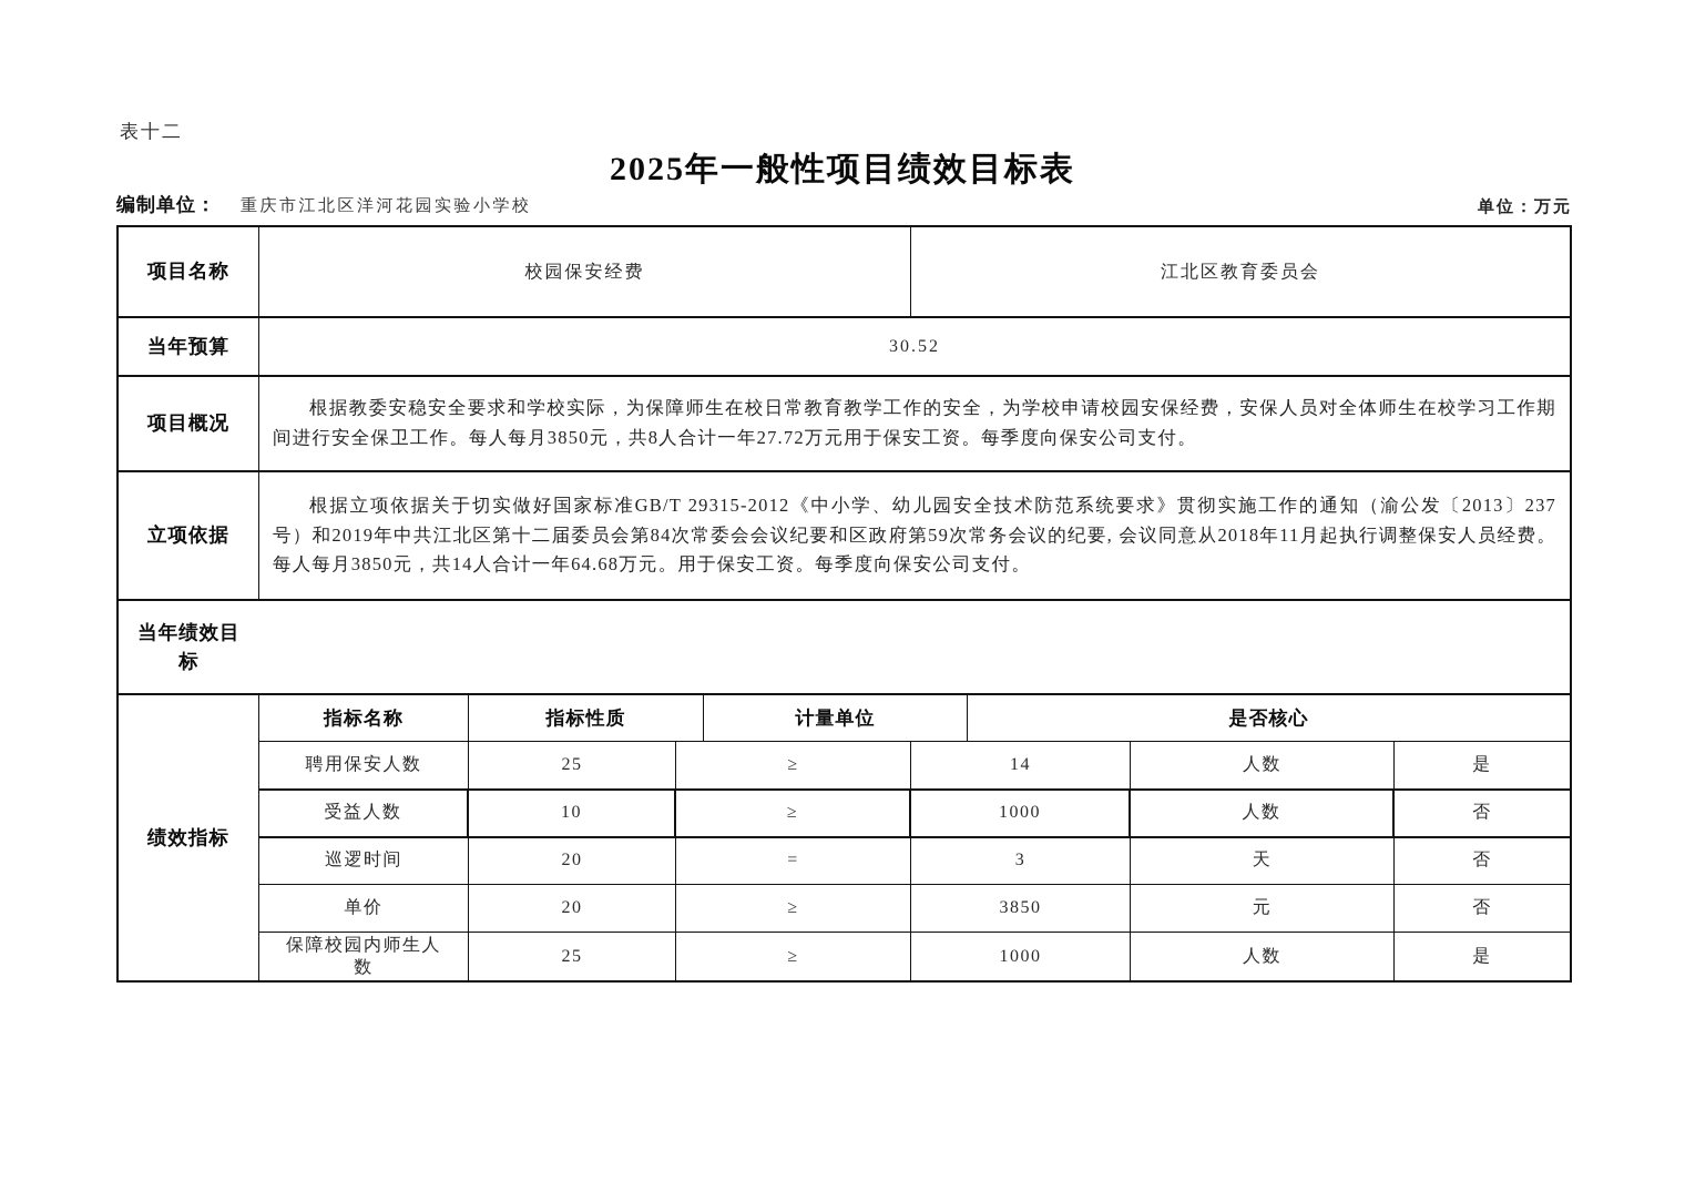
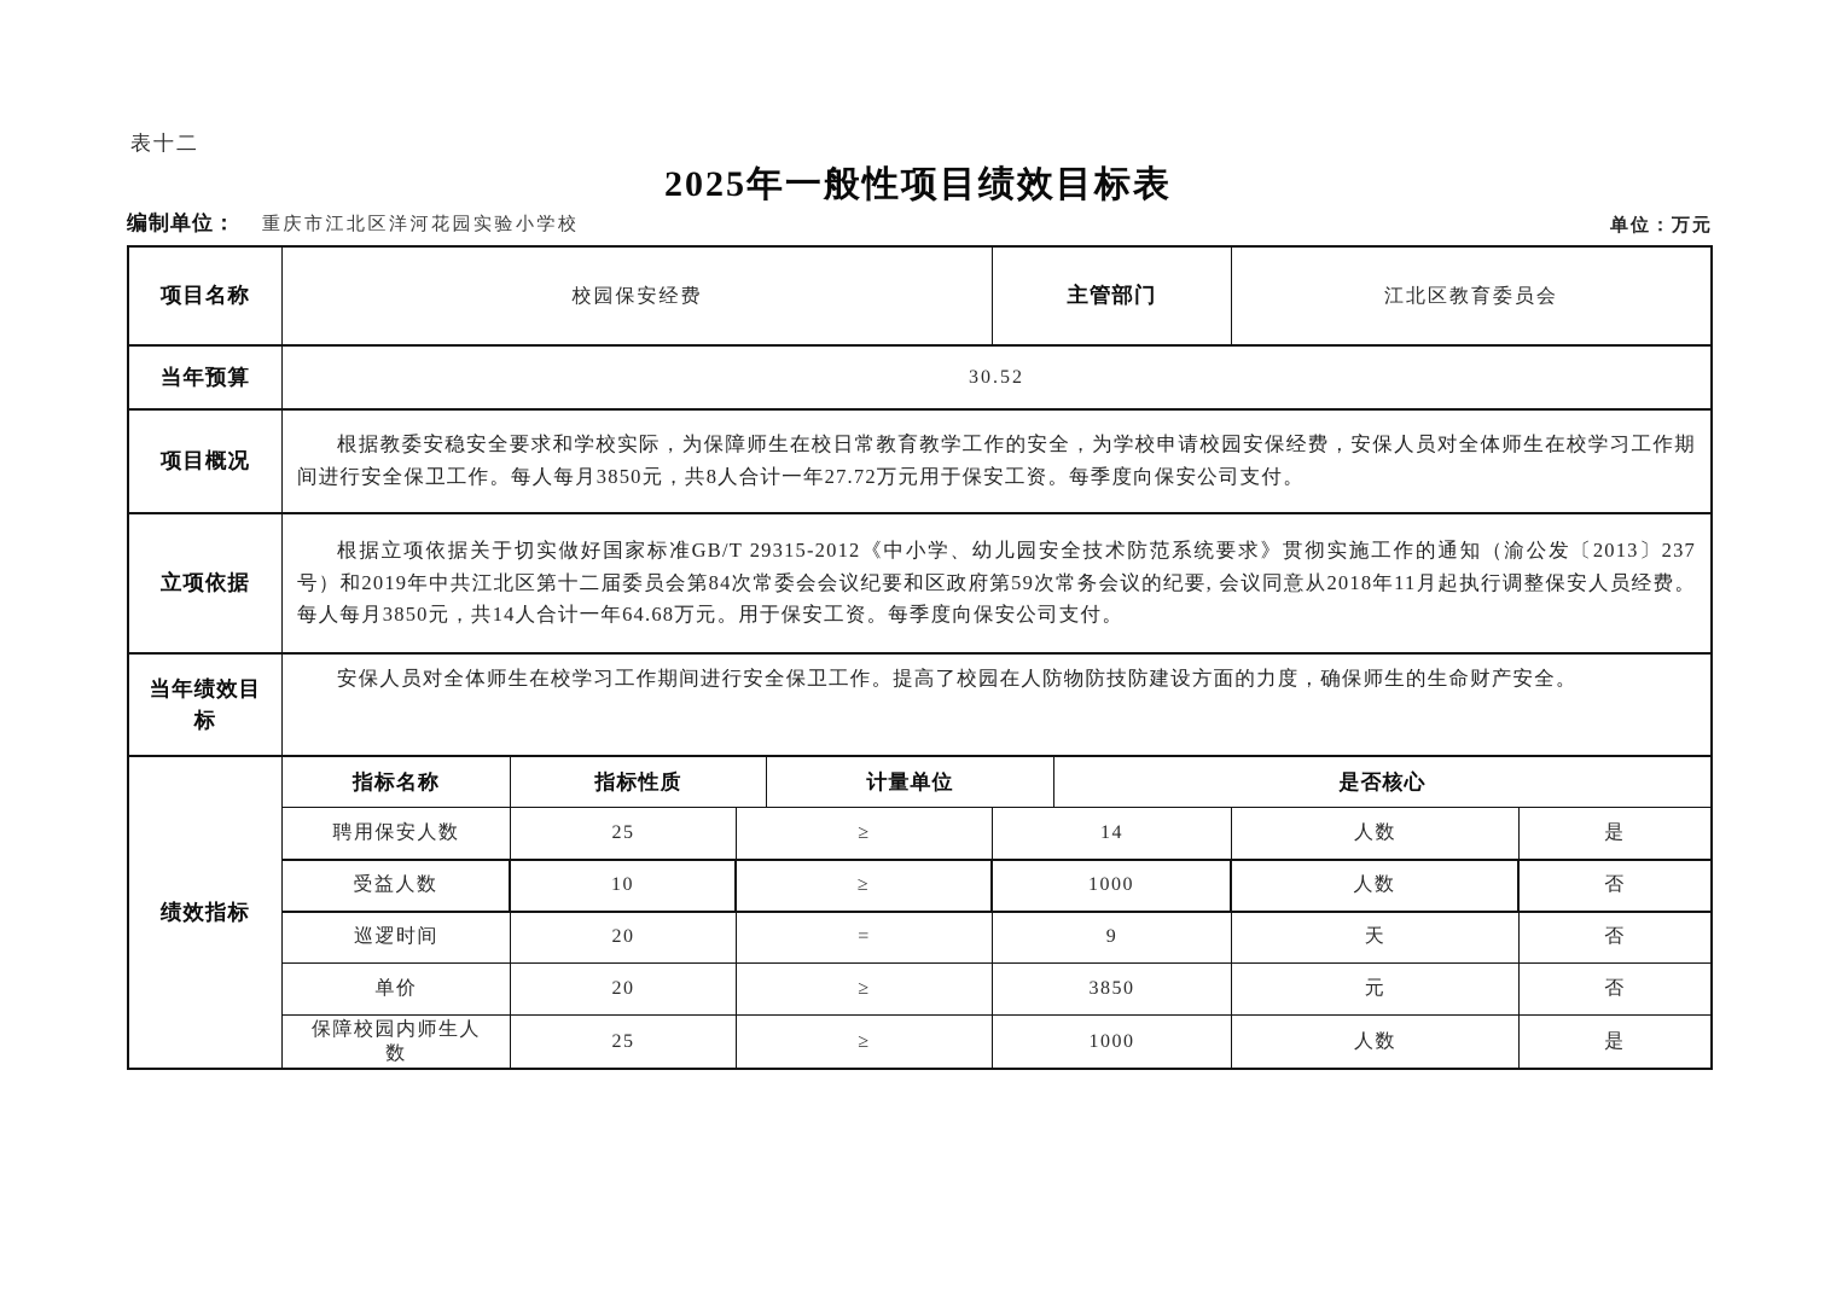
  表十二
  2025年一般性项目绩效目标表
  编制单位： 重庆市江北区洋河花园实验小学校
  单位：万元
  项目名称
  校园保安经费
+ 主管部门
  江北区教育委员会
  当年预算
  30.52
  项目概况
  根据教委安稳安全要求和学校实际，为保障师生在校日常教育教学工作的安全，为学校申请校园安保经费，安保人员对全体师生在校学习工作期间进行安全保卫工作。每人每月3850元，共8人合计一年27.72万元用于保安工资。每季度向保安公司支付。
  立项依据
  根据立项依据关于切实做好国家标准GB/T 29315-2012《中小学、幼儿园安全技术防范系统要求》贯彻实施工作的通知（渝公发〔2013〕237号）和2019年中共江北区第十二届委员会第84次常委会会议纪要和区政府第59次常务会议的纪要, 会议同意从2018年11月起执行调整保安人员经费。每人每月3850元，共14人合计一年64.68万元。用于保安工资。每季度向保安公司支付。
  当年绩效目标
+ 安保人员对全体师生在校学习工作期间进行安全保卫工作。提高了校园在人防物防技防建设方面的力度，确保师生的生命财产安全。
  绩效指标
  指标名称
  指标性质
  计量单位
  是否核心
  聘用保安人数
  25
  ≥
  14
  人数
  是
  受益人数
  10
  ≥
  1000
  人数
  否
  巡逻时间
  20
  =
- 3
+ 9
  天
  否
  单价
  20
  ≥
  3850
  元
  否
  保障校园内师生人数
  25
  ≥
  1000
  人数
  是
